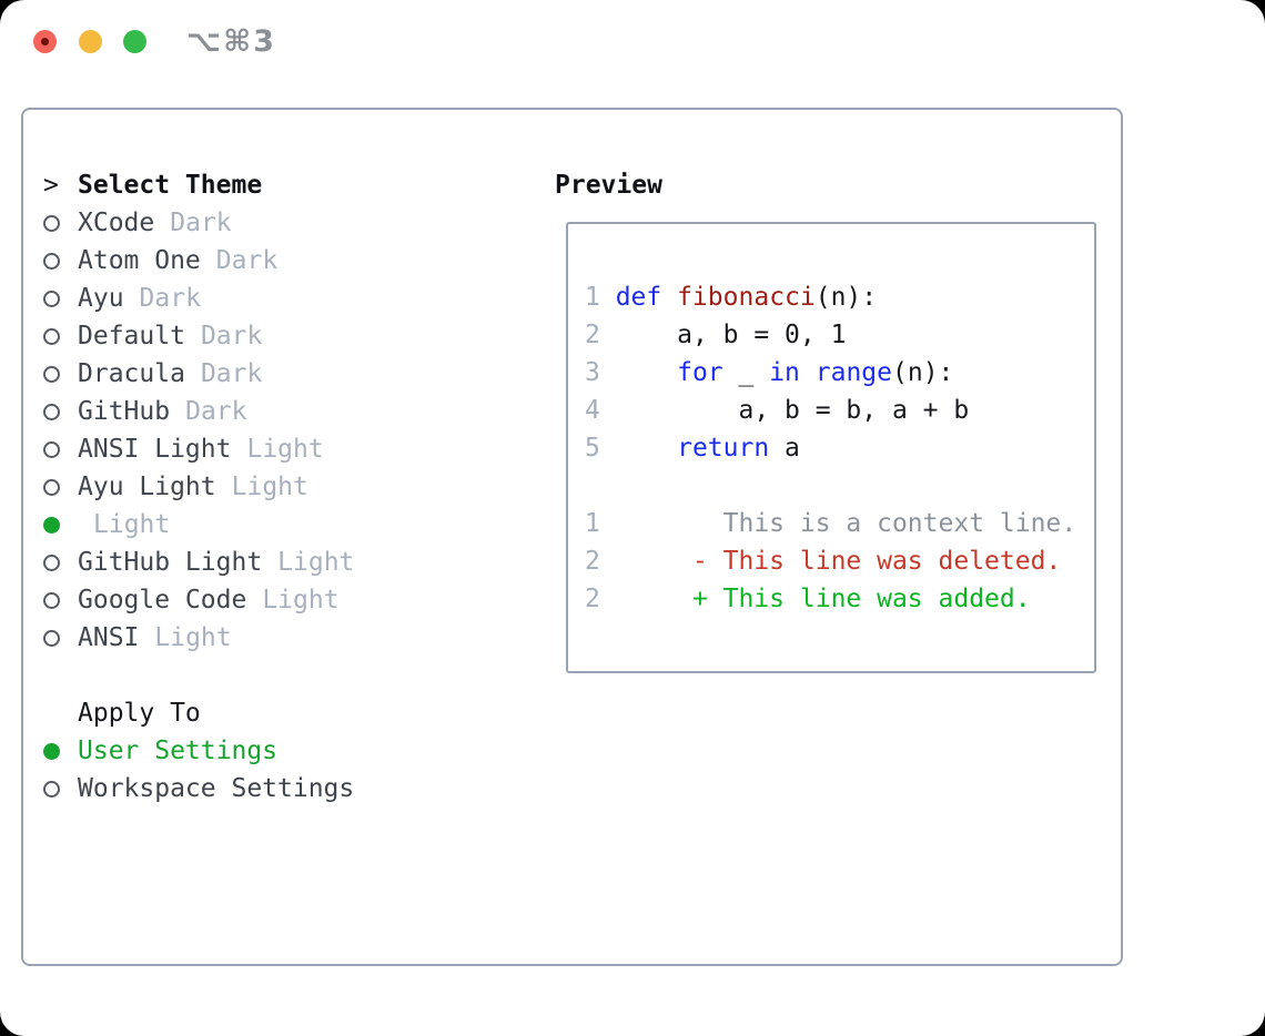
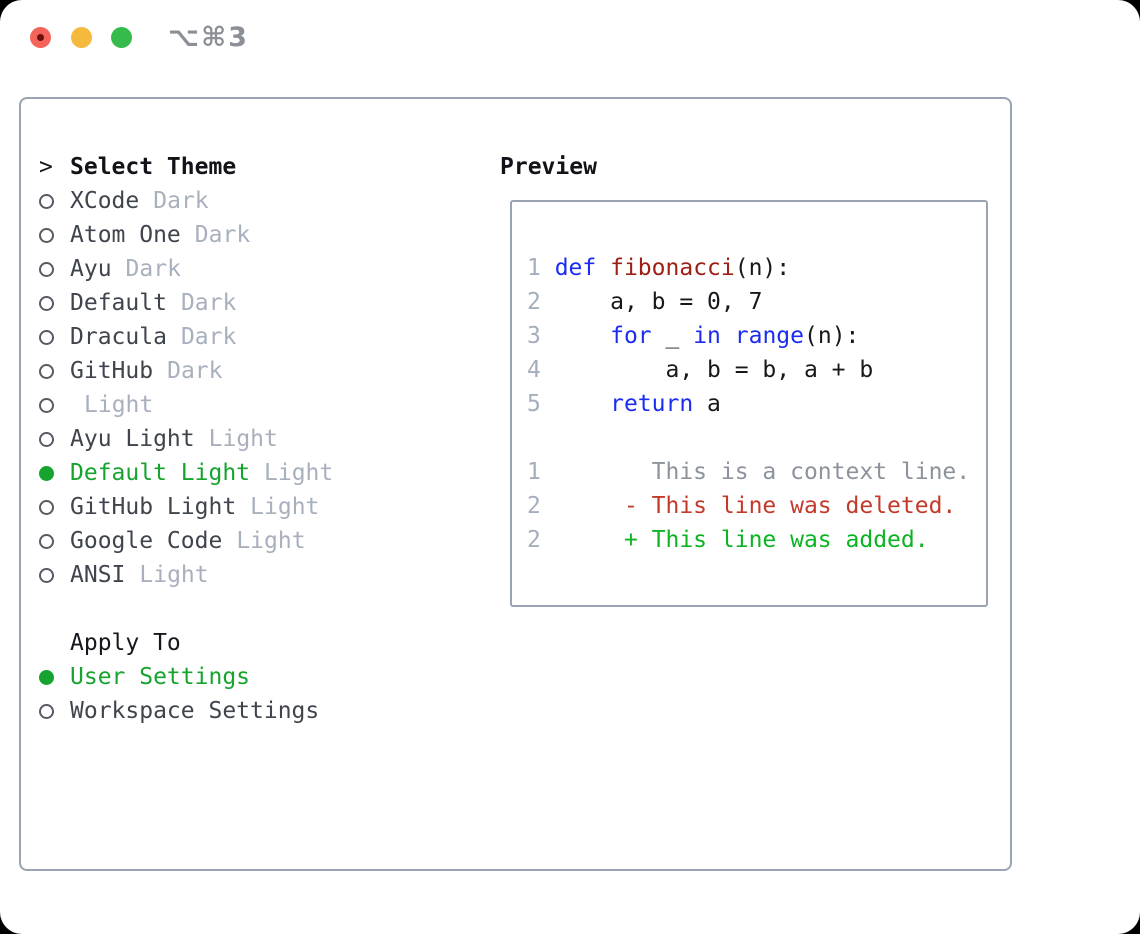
  ⌥⌘3
  >
  Select Theme
  XCode
  Dark
  Atom One
  Dark
  Ayu
  Dark
  Default
  Dark
  Dracula
  Dark
  GitHub
  Dark
- ANSI Light
  Light
  Ayu Light
  Light
+ Default Light
  Light
  GitHub Light
  Light
  Google Code
  Light
  ANSI
  Light
  Apply To
  User Settings
  Workspace Settings
  Preview
- 1 def fibonacci(n): 2 a, b = 0, 1 3 for _ in range(n): 4 a, b = b, a + b 5 return a 1 This is a context line. 2 - This line was deleted. 2 + This line was added.
+ 1 def fibonacci(n): 2 a, b = 0, 7 3 for _ in range(n): 4 a, b = b, a + b 5 return a 1 This is a context line. 2 - This line was deleted. 2 + This line was added.
